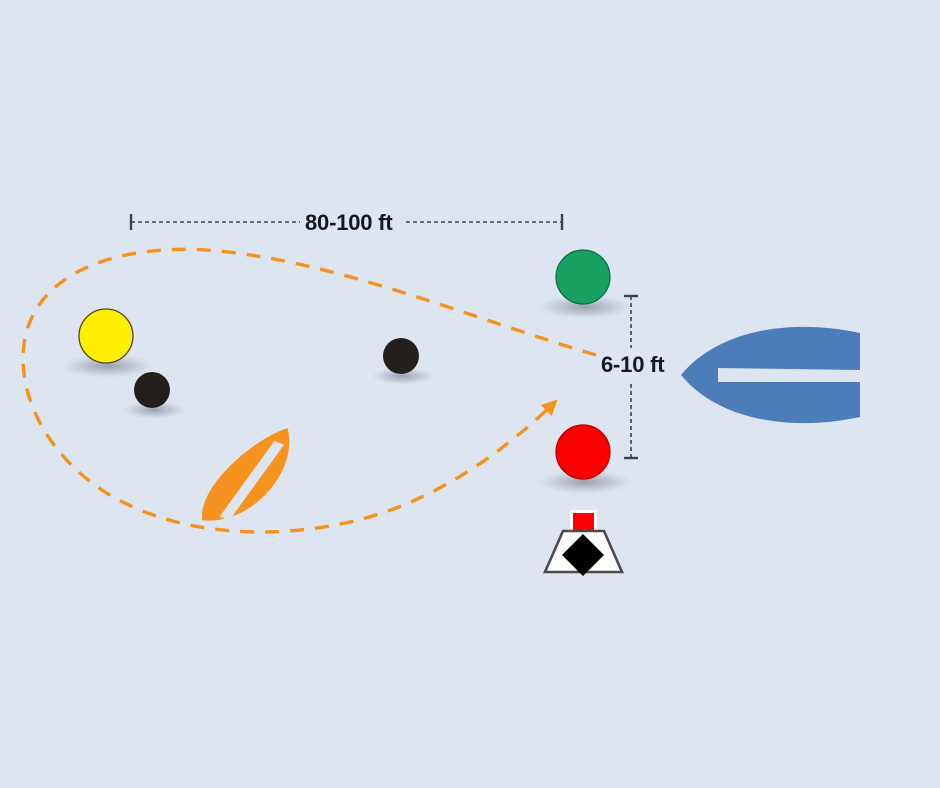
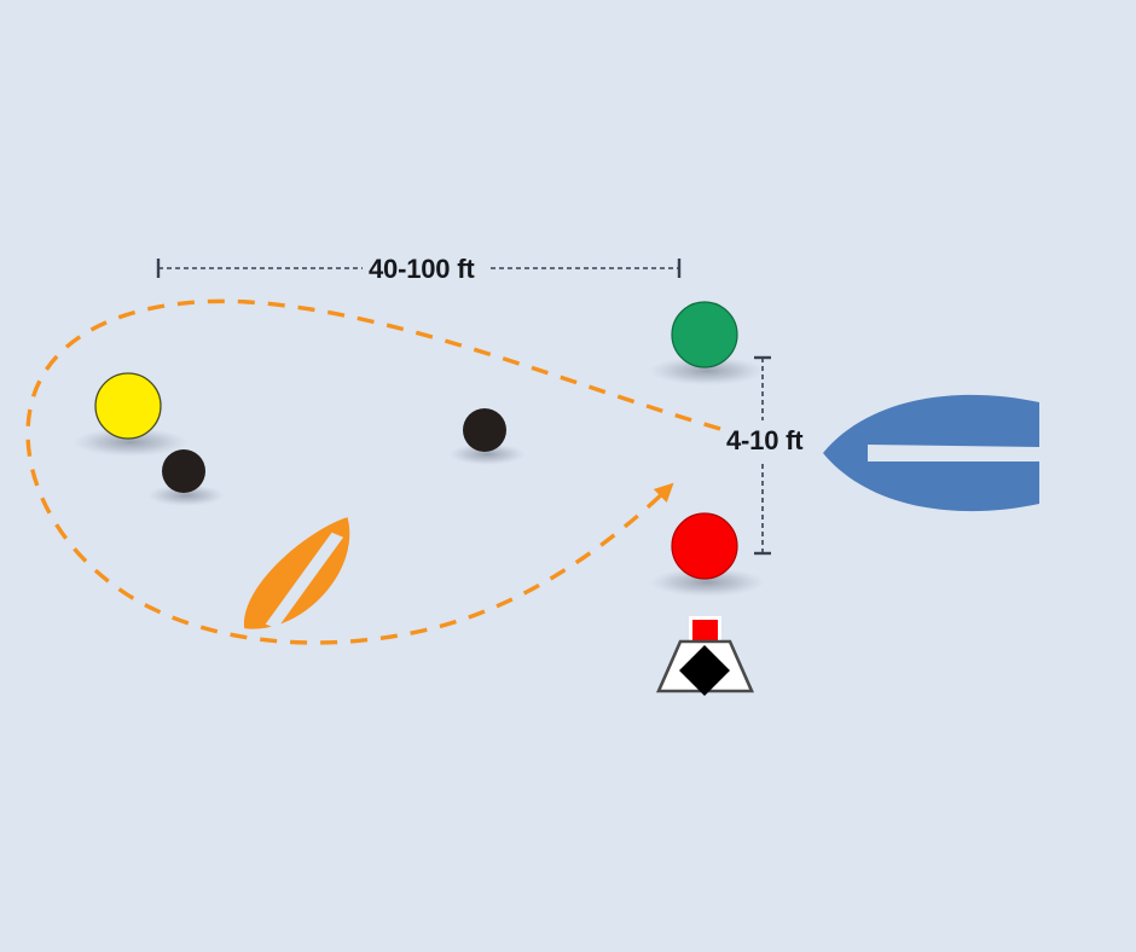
- 80-100 ft
+ 40-100 ft
- 6-10 ft
+ 4-10 ft
